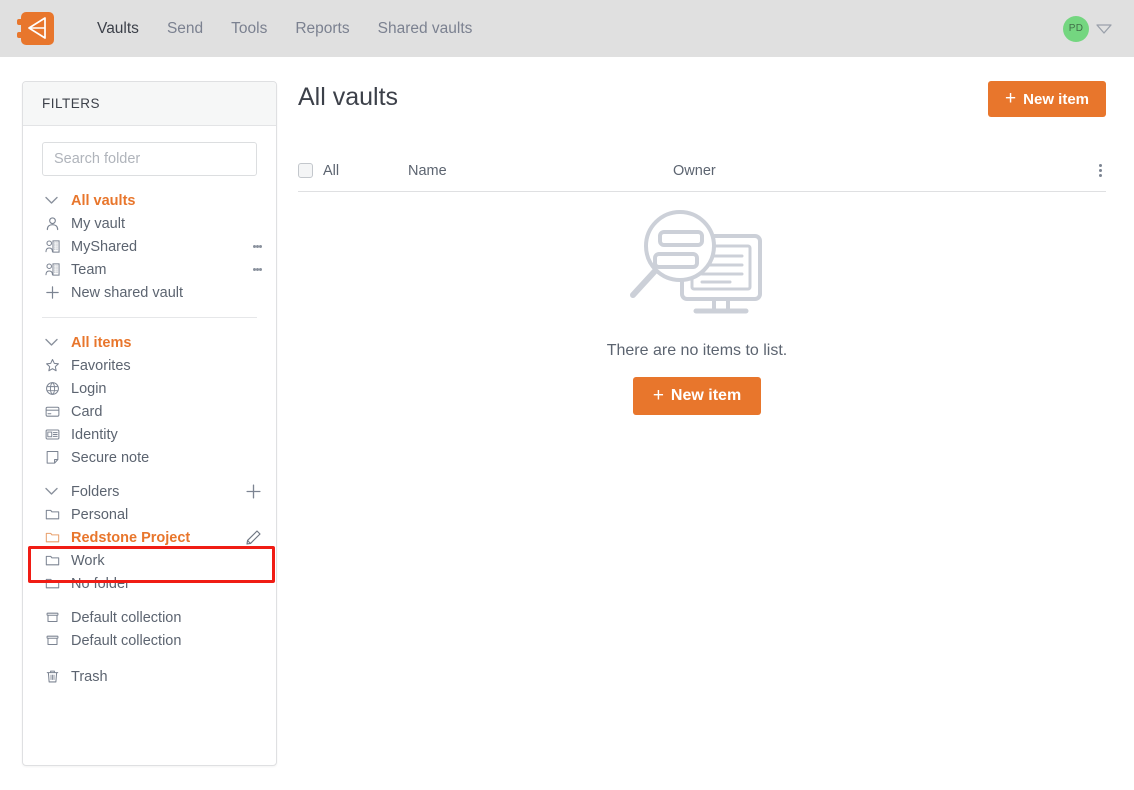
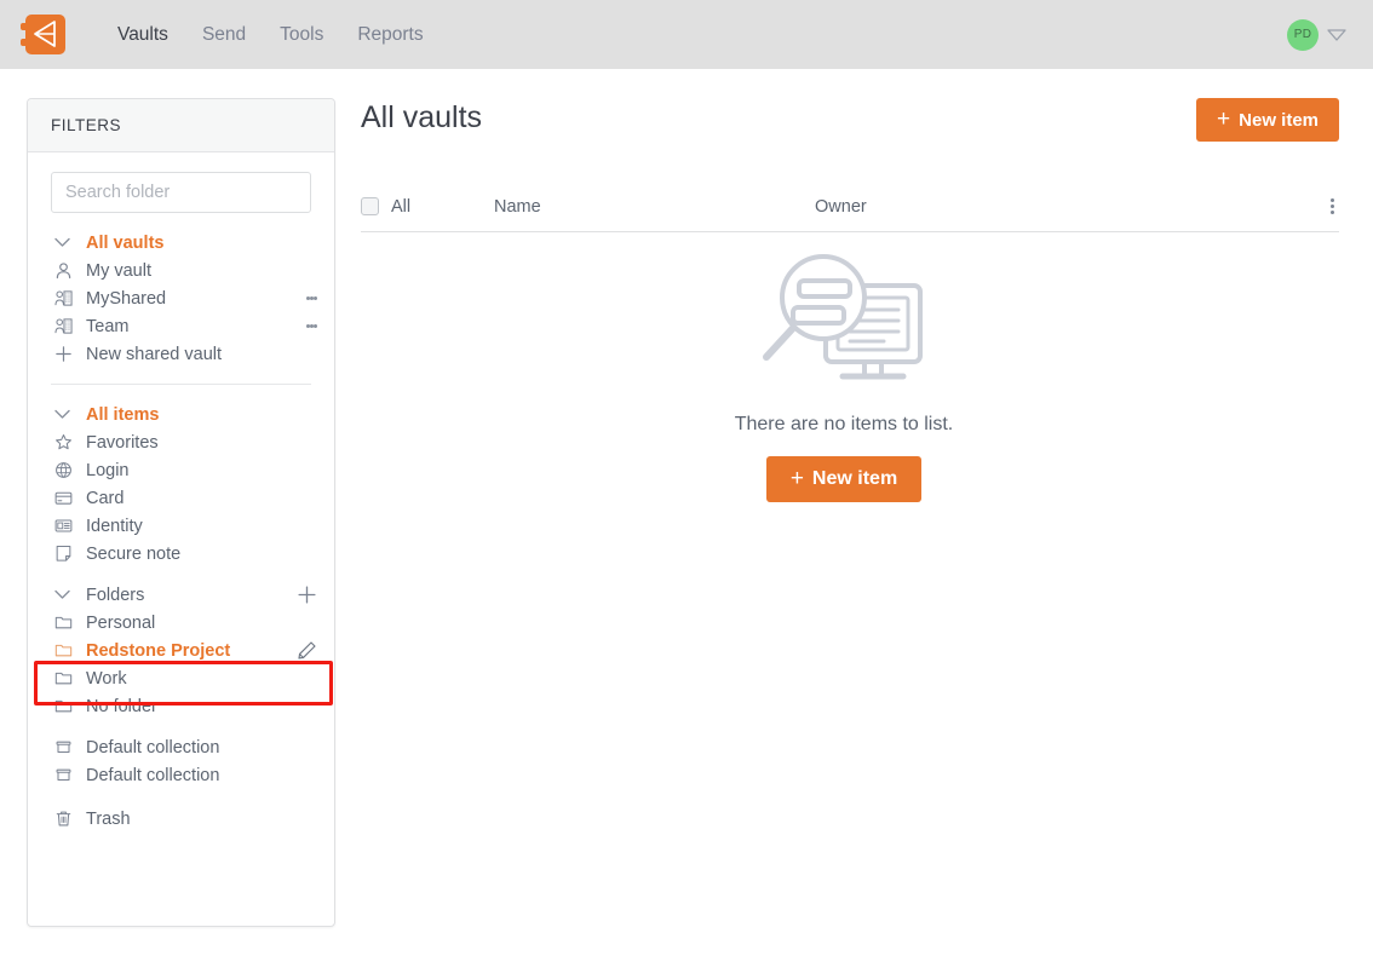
  Vaults
  Send
  Tools
  Reports
- Shared vaults
  PD
  FILTERS
  Search folder
  All vaults
  My vault
  MyShared
  Team
  New shared vault
  All items
  Favorites
  Login
  Card
  Identity
  Secure note
  Folders
  Personal
  Redstone Project
  Work
  No folder
  Default collection
  Default collection
  Trash
  All vaults
  +
  New item
  All
  Name
  Owner
  There are no items to list.
  +
  New item
